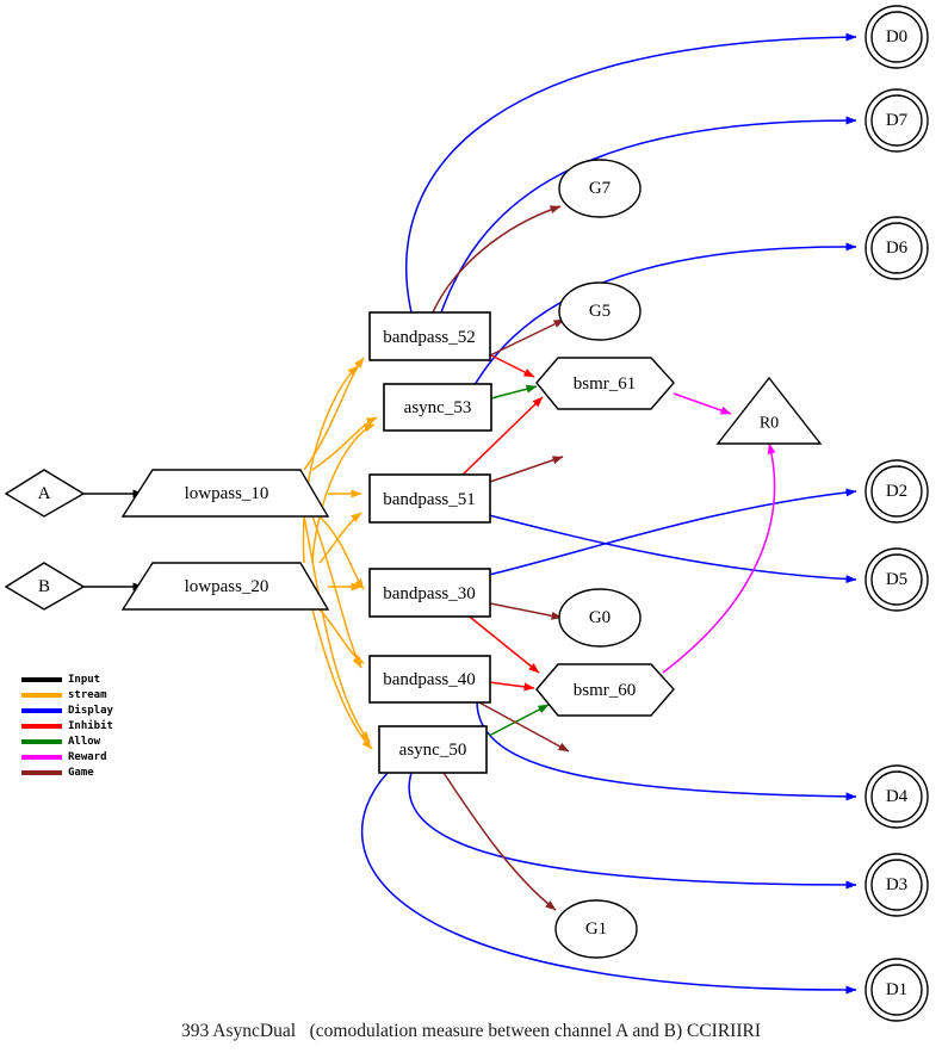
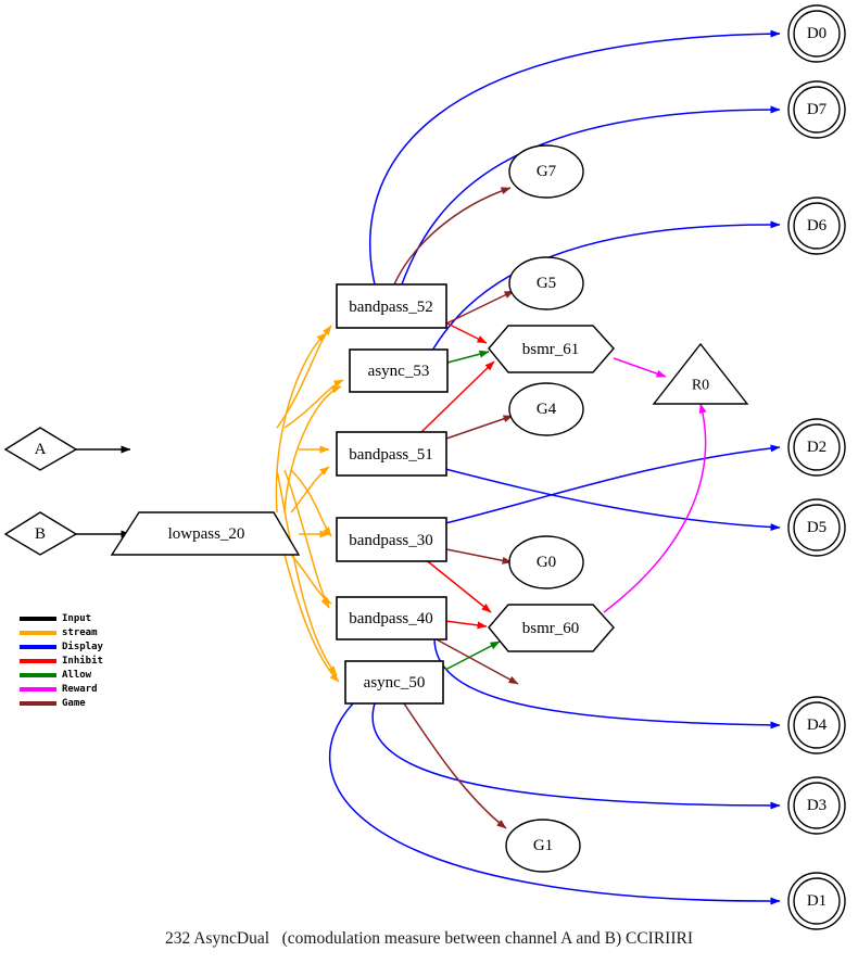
  A
  B
- lowpass_10
  lowpass_20
  bandpass_52
  async_53
  bandpass_51
  bandpass_30
  bandpass_40
  async_50
  bsmr_61
  bsmr_60
  G7
  G5
+ G4
  G0
  G1
  R0
  D0
  D7
  D6
  D2
  D5
  D4
  D3
  D1
  Input
  stream
  Display
  Inhibit
  Allow
  Reward
  Game
- 393 AsyncDual (comodulation measure between channel A and B) CCIRIIRI
+ 232 AsyncDual (comodulation measure between channel A and B) CCIRIIRI
